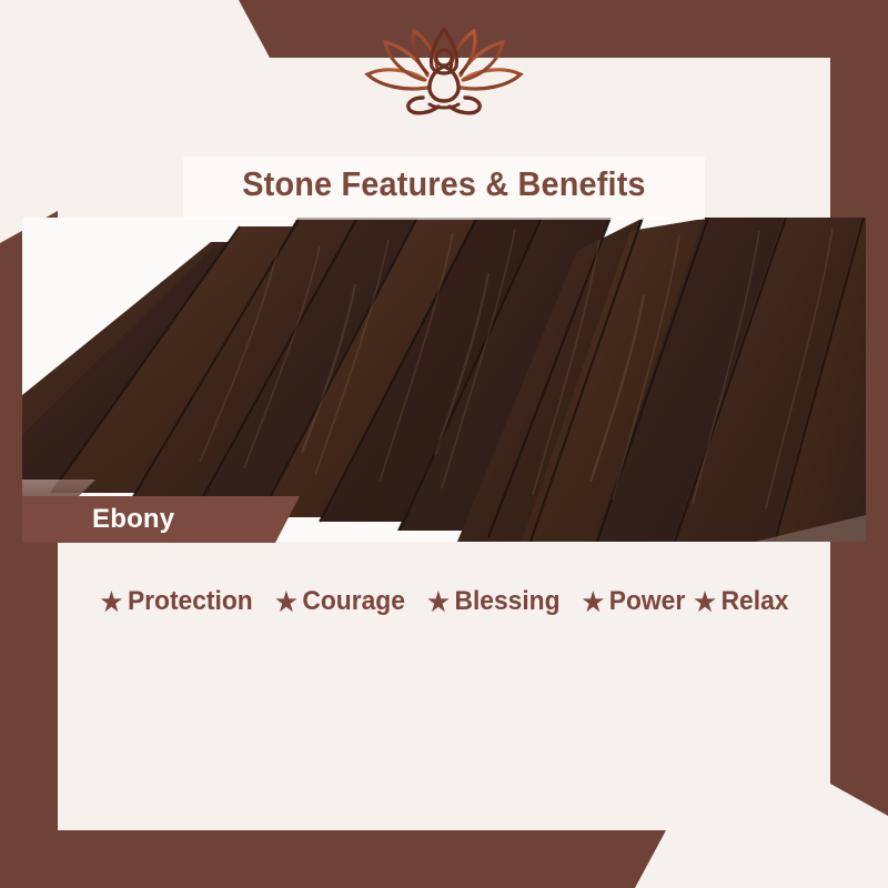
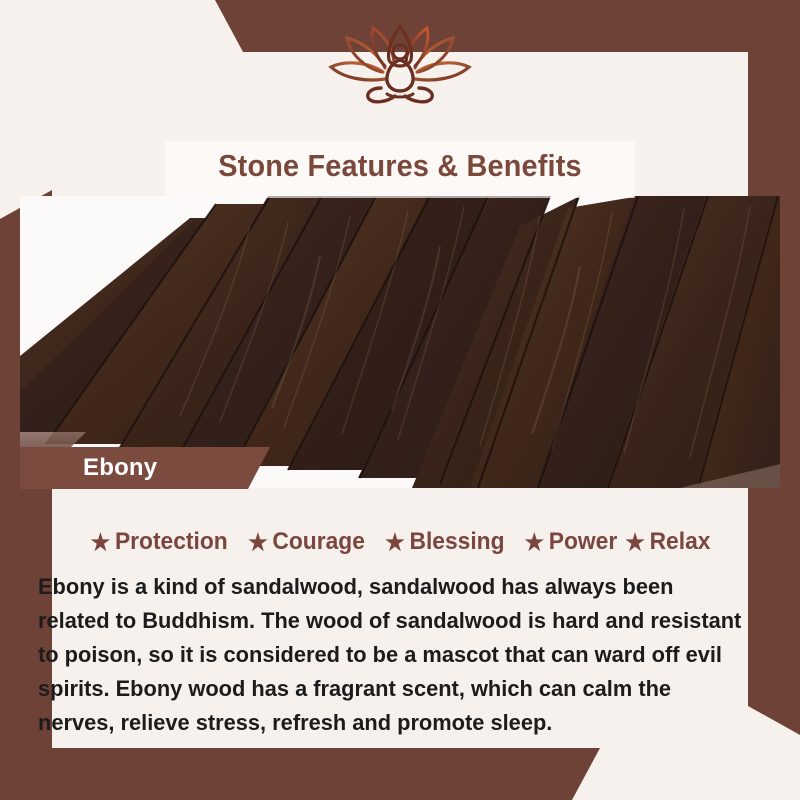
  Stone Features & Benefits
  Ebony
  ★
  Protection
  ★
  Courage
  ★
  Blessing
  ★
  Power
  ★
  Relax
+ Ebony is a kind of sandalwood, sandalwood has always been related to Buddhism. The wood of sandalwood is hard and resistant to poison, so it is considered to be a mascot that can ward off evil spirits. Ebony wood has a fragrant scent, which can calm the nerves, relieve stress, refresh and promote sleep.
